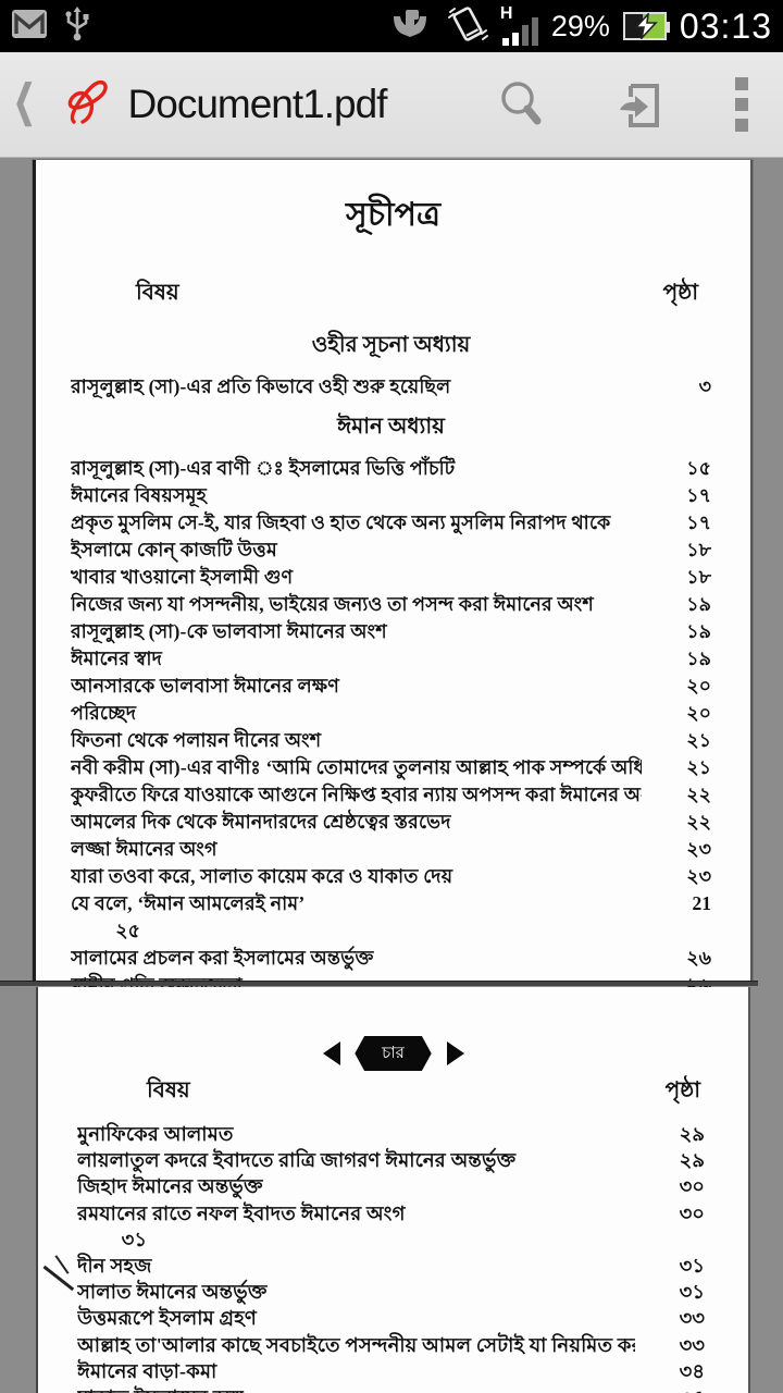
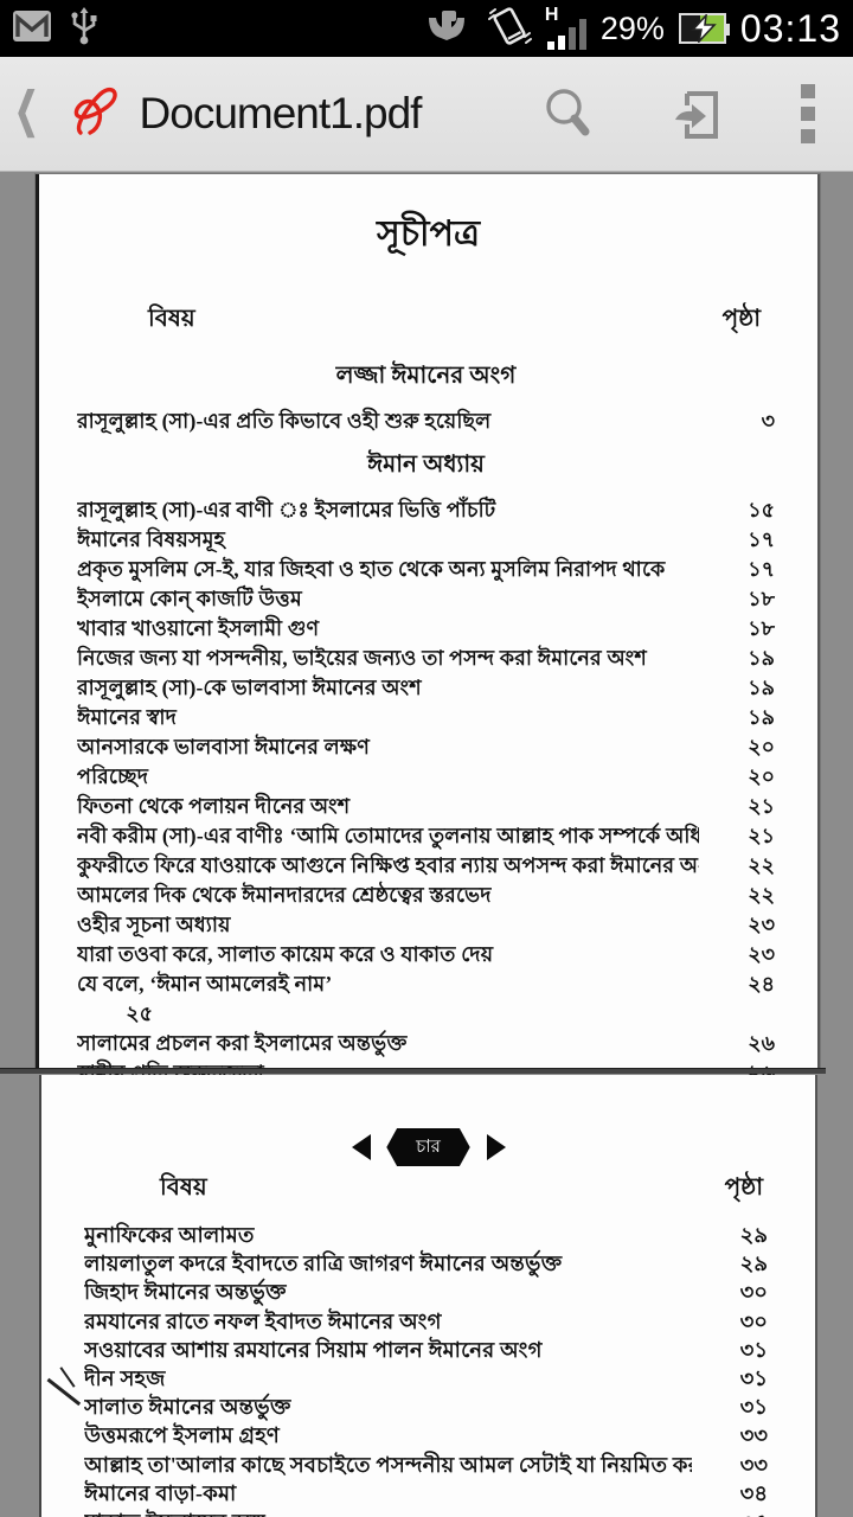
  H
  29%
  03:13
  ❮
  Document1.pdf
  সূচীপত্র
  বিষয়
  পৃষ্ঠা
- ওহীর সূচনা অধ্যায়
+ লজ্জা ঈমানের অংগ
  রাসূলুল্লাহ (সা)-এর প্রতি কিভাবে ওহী শুরু হয়েছিল
  ৩
  ঈমান অধ্যায়
  রাসূলুল্লাহ (সা)-এর বাণী ঃ ইসলামের ভিত্তি পাঁচটি
  ১৫
  ঈমানের বিষয়সমূহ
  ১৭
  প্রকৃত মুসলিম সে-ই, যার জিহবা ও হাত থেকে অন্য মুসলিম নিরাপদ থাকে
  ১৭
  ইসলামে কোন্ কাজটি উত্তম
  ১৮
  খাবার খাওয়ানো ইসলামী গুণ
  ১৮
  নিজের জন্য যা পসন্দনীয়, ভাইয়ের জন্যও তা পসন্দ করা ঈমানের অংশ
  ১৯
  রাসূলুল্লাহ (সা)-কে ভালবাসা ঈমানের অংশ
  ১৯
  ঈমানের স্বাদ
  ১৯
  আনসারকে ভালবাসা ঈমানের লক্ষণ
  ২০
  পরিচ্ছেদ
  ২০
  ফিতনা থেকে পলায়ন দীনের অংশ
  ২১
  নবী করীম (সা)-এর বাণীঃ ‘আমি তোমাদের তুলনায় আল্লাহ পাক সম্পর্কে অধি
  ২১
  কুফরীতে ফিরে যাওয়াকে আগুনে নিক্ষিপ্ত হবার ন্যায় অপসন্দ করা ঈমানের অং
  ২২
  আমলের দিক থেকে ঈমানদারদের শ্রেষ্ঠত্বের স্তরভেদ
  ২২
- লজ্জা ঈমানের অংগ
+ ওহীর সূচনা অধ্যায়
  ২৩
  যারা তওবা করে, সালাত কায়েম করে ও যাকাত দেয়
  ২৩
  যে বলে, ‘ঈমান আমলেরই নাম’
- 21
+ ২৪
  ২৫
  সালামের প্রচলন করা ইসলামের অন্তর্ভুক্ত
  ২৬
  চার
  বিষয়
  পৃষ্ঠা
  মুনাফিকের আলামত
  ২৯
  লায়লাতুল কদরে ইবাদতে রাত্রি জাগরণ ঈমানের অন্তর্ভুক্ত
  ২৯
  জিহাদ ঈমানের অন্তর্ভুক্ত
  ৩০
  রমযানের রাতে নফল ইবাদত ঈমানের অংগ
  ৩০
+ সওয়াবের আশায় রমযানের সিয়াম পালন ঈমানের অংগ
  ৩১
  দীন সহজ
  ৩১
  সালাত ঈমানের অন্তর্ভুক্ত
  ৩১
  উত্তমরূপে ইসলাম গ্রহণ
  ৩৩
  আল্লাহ তা'আলার কাছে সবচাইতে পসন্দনীয় আমল সেটাই যা নিয়মিত ক
  ৩৩
  ঈমানের বাড়া-কমা
  ৩৪
